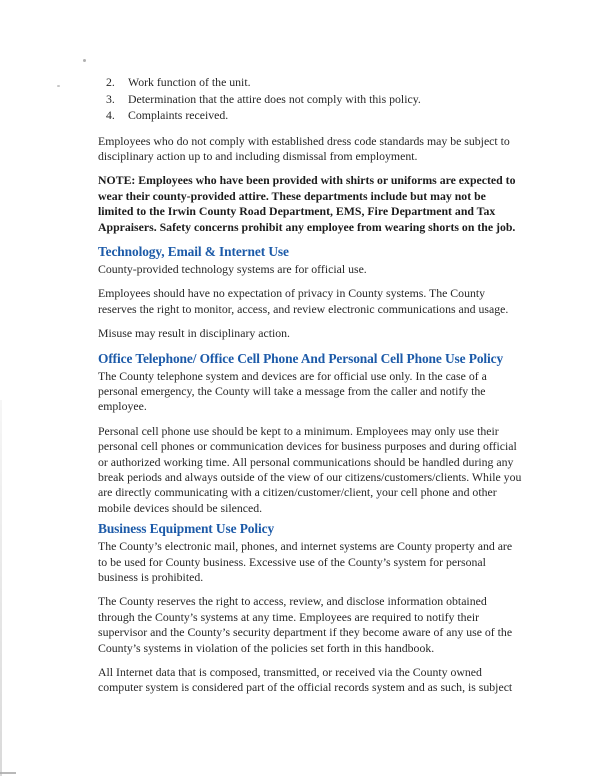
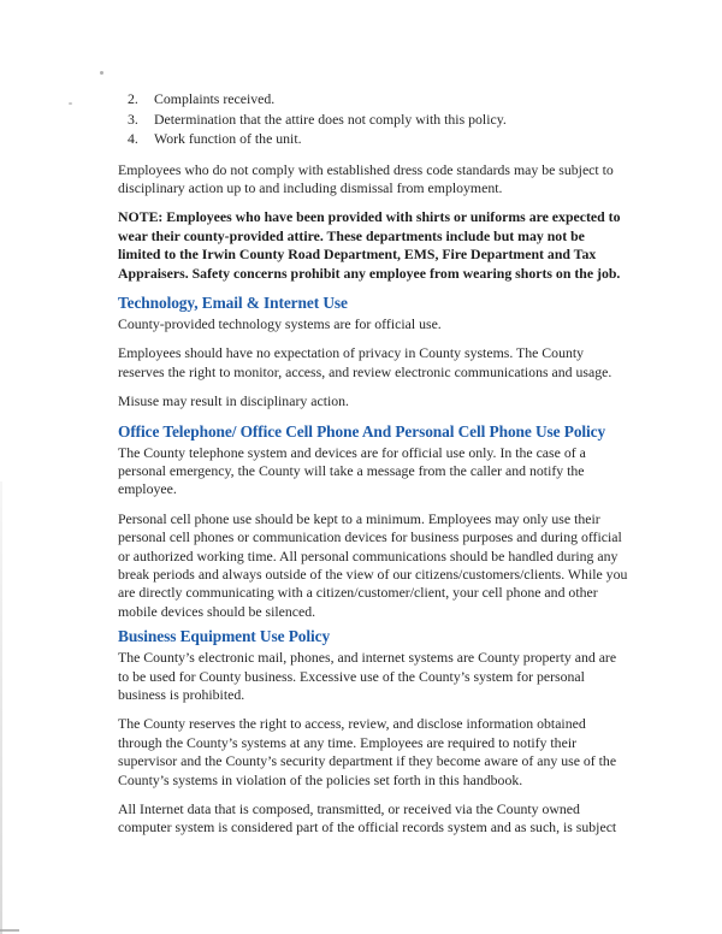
  2.
- Work function of the unit.
+ Complaints received.
  3.
  Determination that the attire does not comply with this policy.
  4.
- Complaints received.
+ Work function of the unit.
  Employees who do not comply with established dress code standards may be subject to
  disciplinary action up to and including dismissal from employment.
  NOTE: Employees who have been provided with shirts or uniforms are expected to
  wear their county-provided attire. These departments include but may not be
  limited to the Irwin County Road Department, EMS, Fire Department and Tax
  Appraisers. Safety concerns prohibit any employee from wearing shorts on the job.
  Technology, Email & Internet Use
  County-provided technology systems are for official use.
  Employees should have no expectation of privacy in County systems. The County
  reserves the right to monitor, access, and review electronic communications and usage.
  Misuse may result in disciplinary action.
  Office Telephone/ Office Cell Phone And Personal Cell Phone Use Policy
  The County telephone system and devices are for official use only. In the case of a
  personal emergency, the County will take a message from the caller and notify the
  employee.
  Personal cell phone use should be kept to a minimum. Employees may only use their
  personal cell phones or communication devices for business purposes and during official
  or authorized working time. All personal communications should be handled during any
  break periods and always outside of the view of our citizens/customers/clients. While you
  are directly communicating with a citizen/customer/client, your cell phone and other
  mobile devices should be silenced.
  Business Equipment Use Policy
  The County’s electronic mail, phones, and internet systems are County property and are
  to be used for County business. Excessive use of the County’s system for personal
  business is prohibited.
  The County reserves the right to access, review, and disclose information obtained
  through the County’s systems at any time. Employees are required to notify their
  supervisor and the County’s security department if they become aware of any use of the
  County’s systems in violation of the policies set forth in this handbook.
  All Internet data that is composed, transmitted, or received via the County owned
  computer system is considered part of the official records system and as such, is subject
